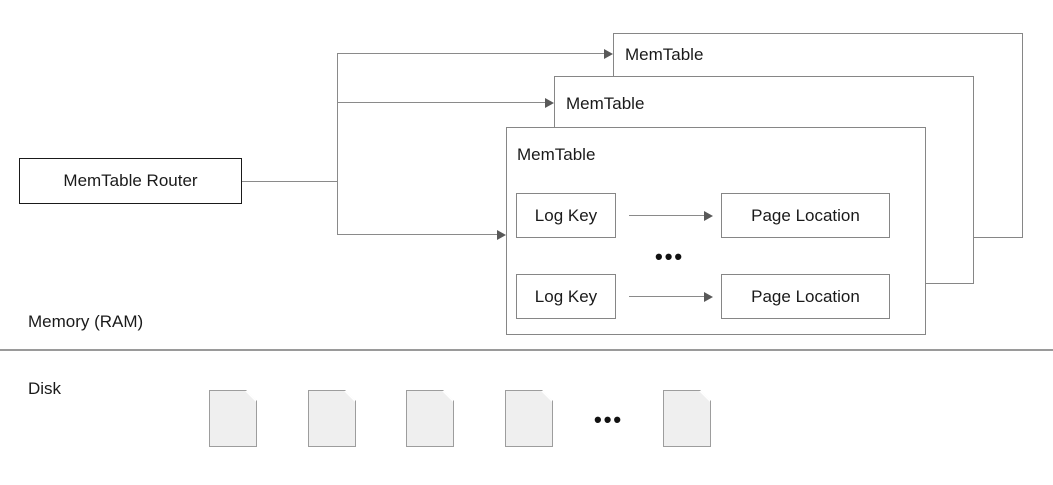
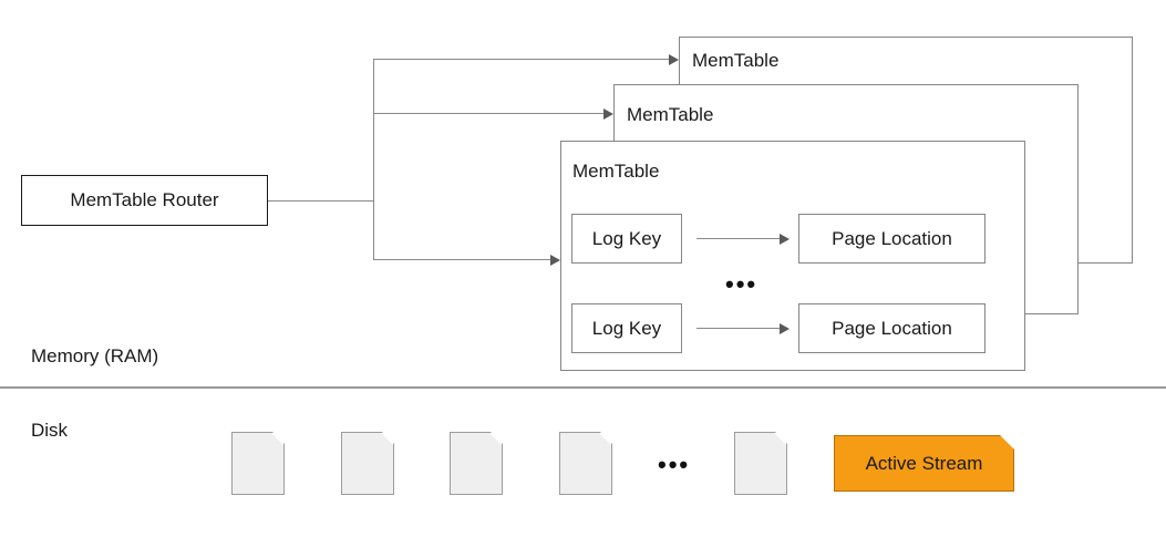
  MemTable Router
  MemTable
  MemTable
  MemTable
  Log Key
  Page Location
  •••
  Log Key
  Page Location
  Memory (RAM)
  Disk
  •••
+ Active Stream
